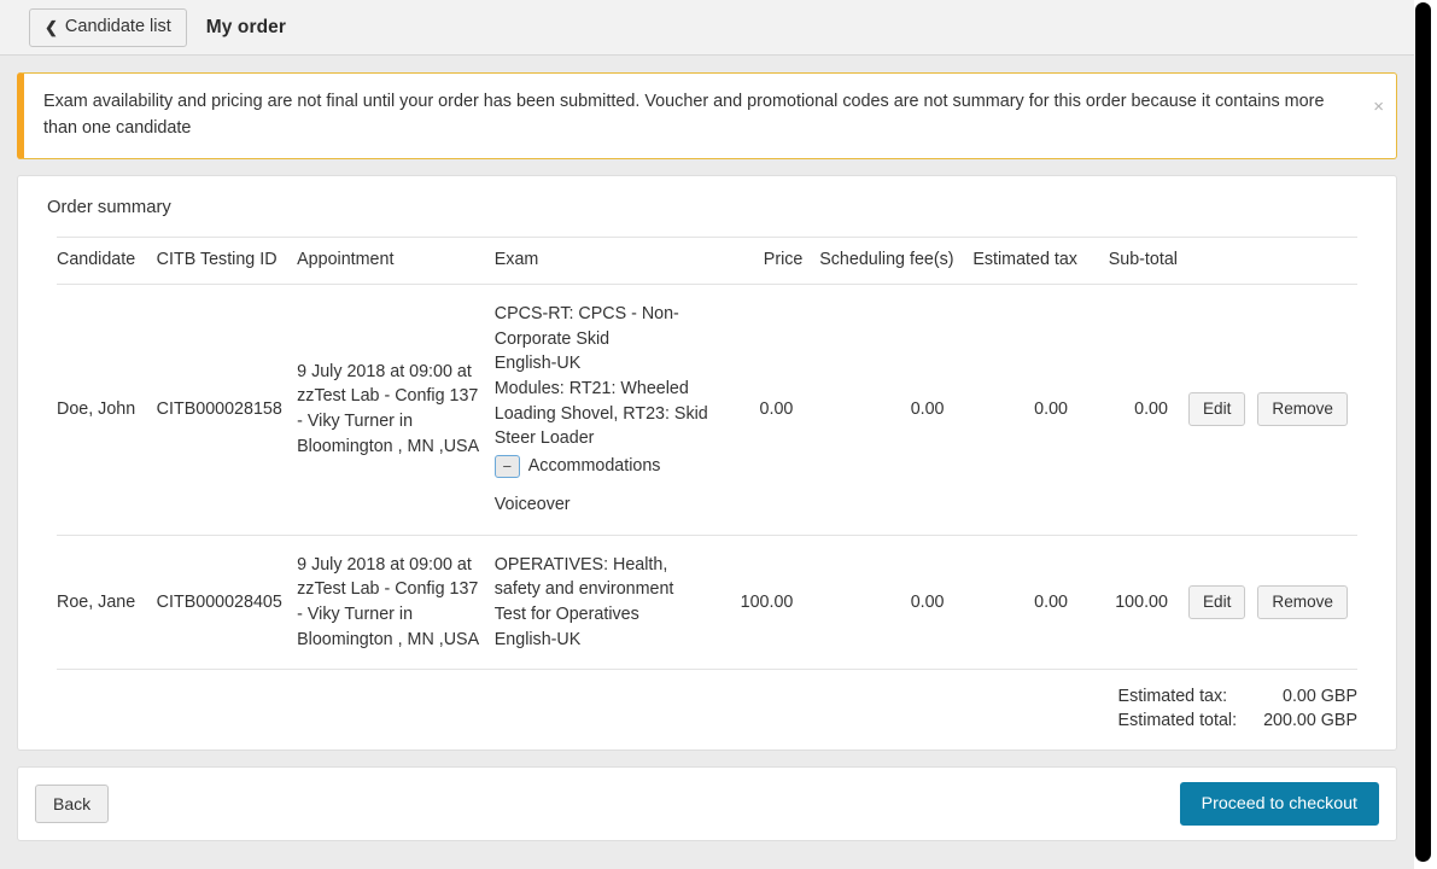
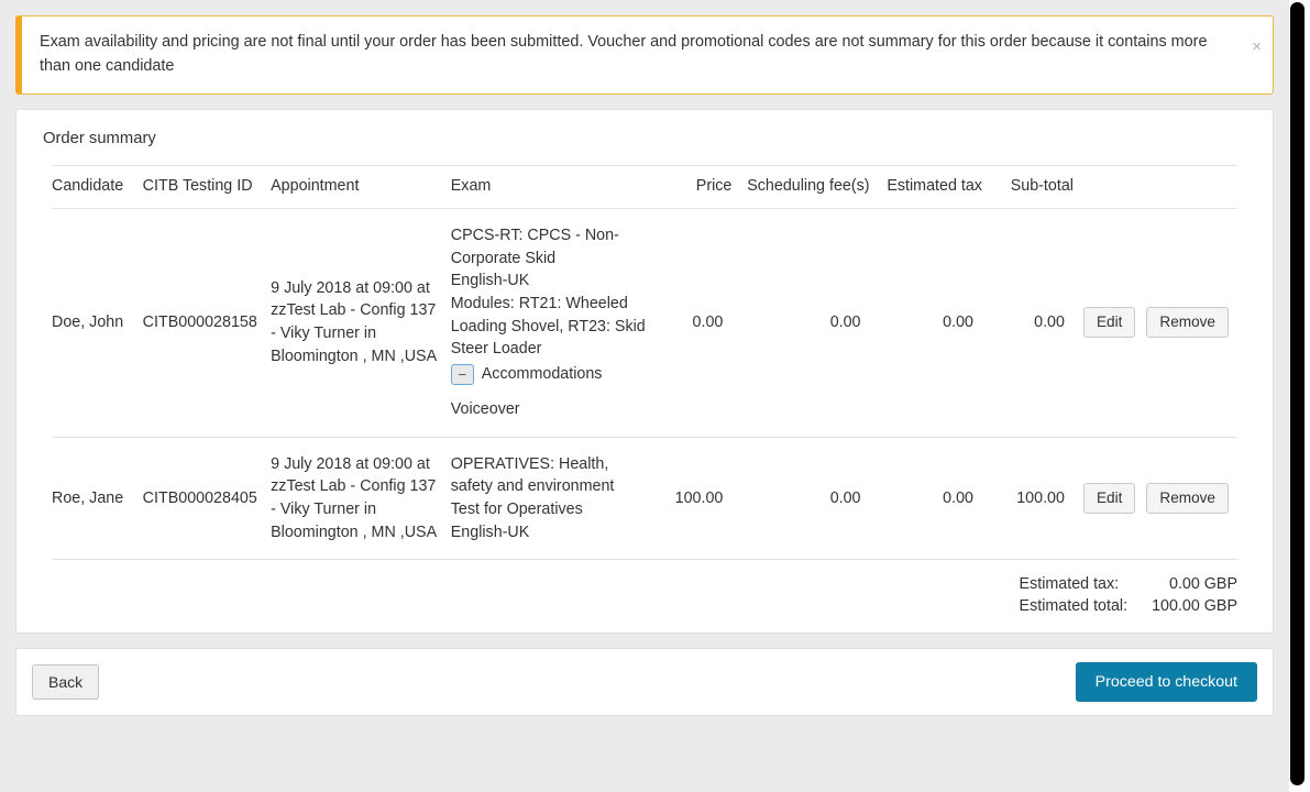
- ❮
- Candidate list
- My order
  Exam availability and pricing are not final until your order has been submitted. Voucher and promotional codes are not summary for this order because it contains more than one candidate
  ×
  Order summary
  Candidate	CITB Testing ID	Appointment	Exam	Price	Scheduling fee(s)	Estimated tax	Sub-total
  Doe, John	CITB000028158	9 July 2018 at 09:00 at zzTest Lab - Config 137 - Viky Turner in Bloomington , MN ,USA	CPCS-RT: CPCS - Non-Corporate Skid English-UK Modules: RT21: Wheeled Loading Shovel, RT23: Skid Steer Loader − Accommodations Voiceover	0.00	0.00	0.00	0.00	Edit Remove
  Roe, Jane	CITB000028405	9 July 2018 at 09:00 at zzTest Lab - Config 137 - Viky Turner in Bloomington , MN ,USA	OPERATIVES: Health, safety and environment Test for Operatives English-UK	100.00	0.00	0.00	100.00	Edit Remove
  Estimated tax:	0.00 GBP
- Estimated total:	200.00 GBP
+ Estimated total:	100.00 GBP
  Back
  Proceed to checkout
